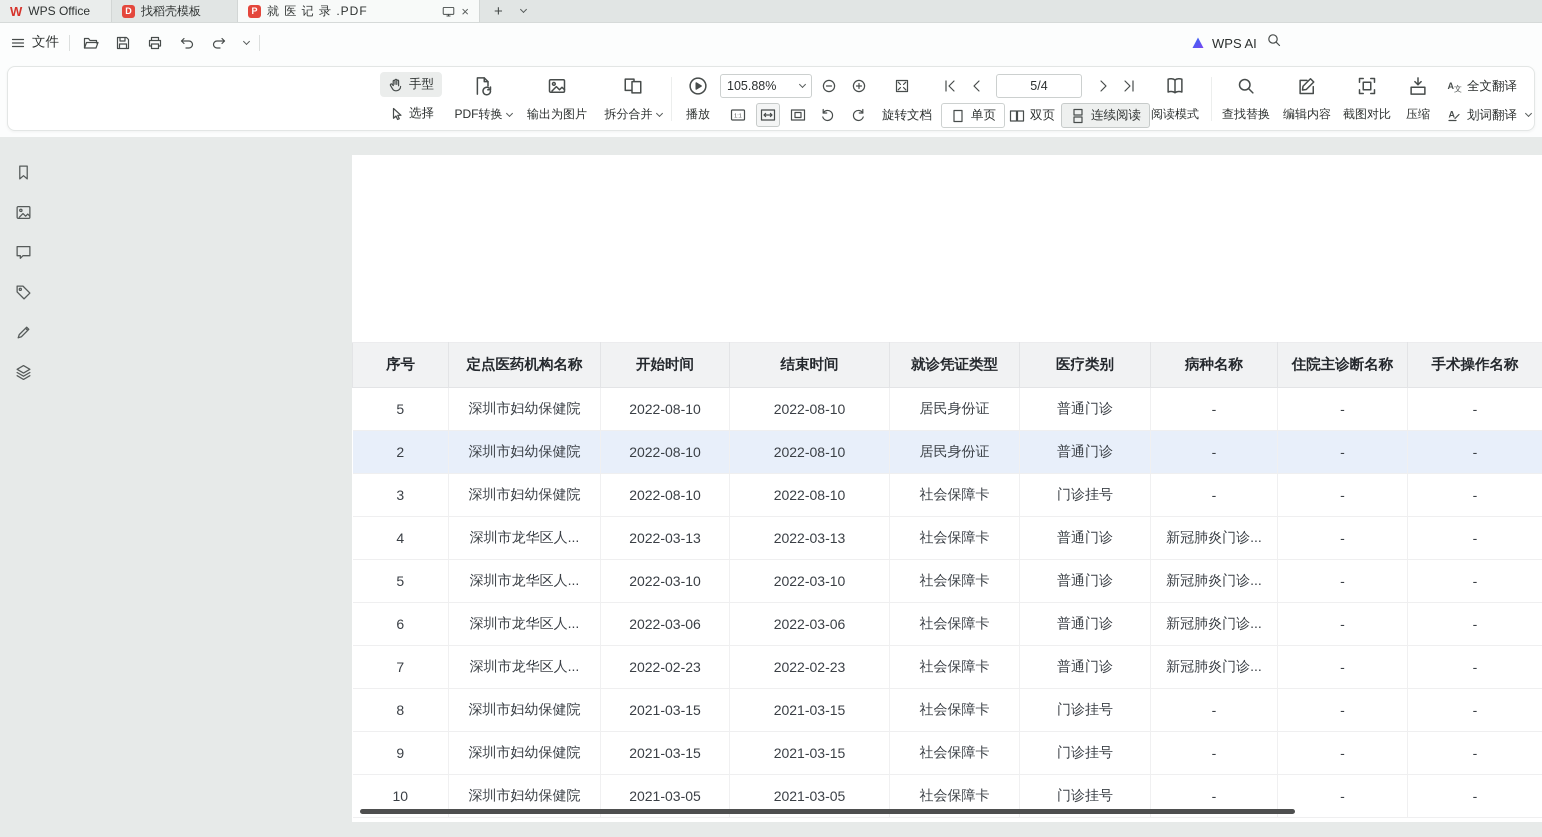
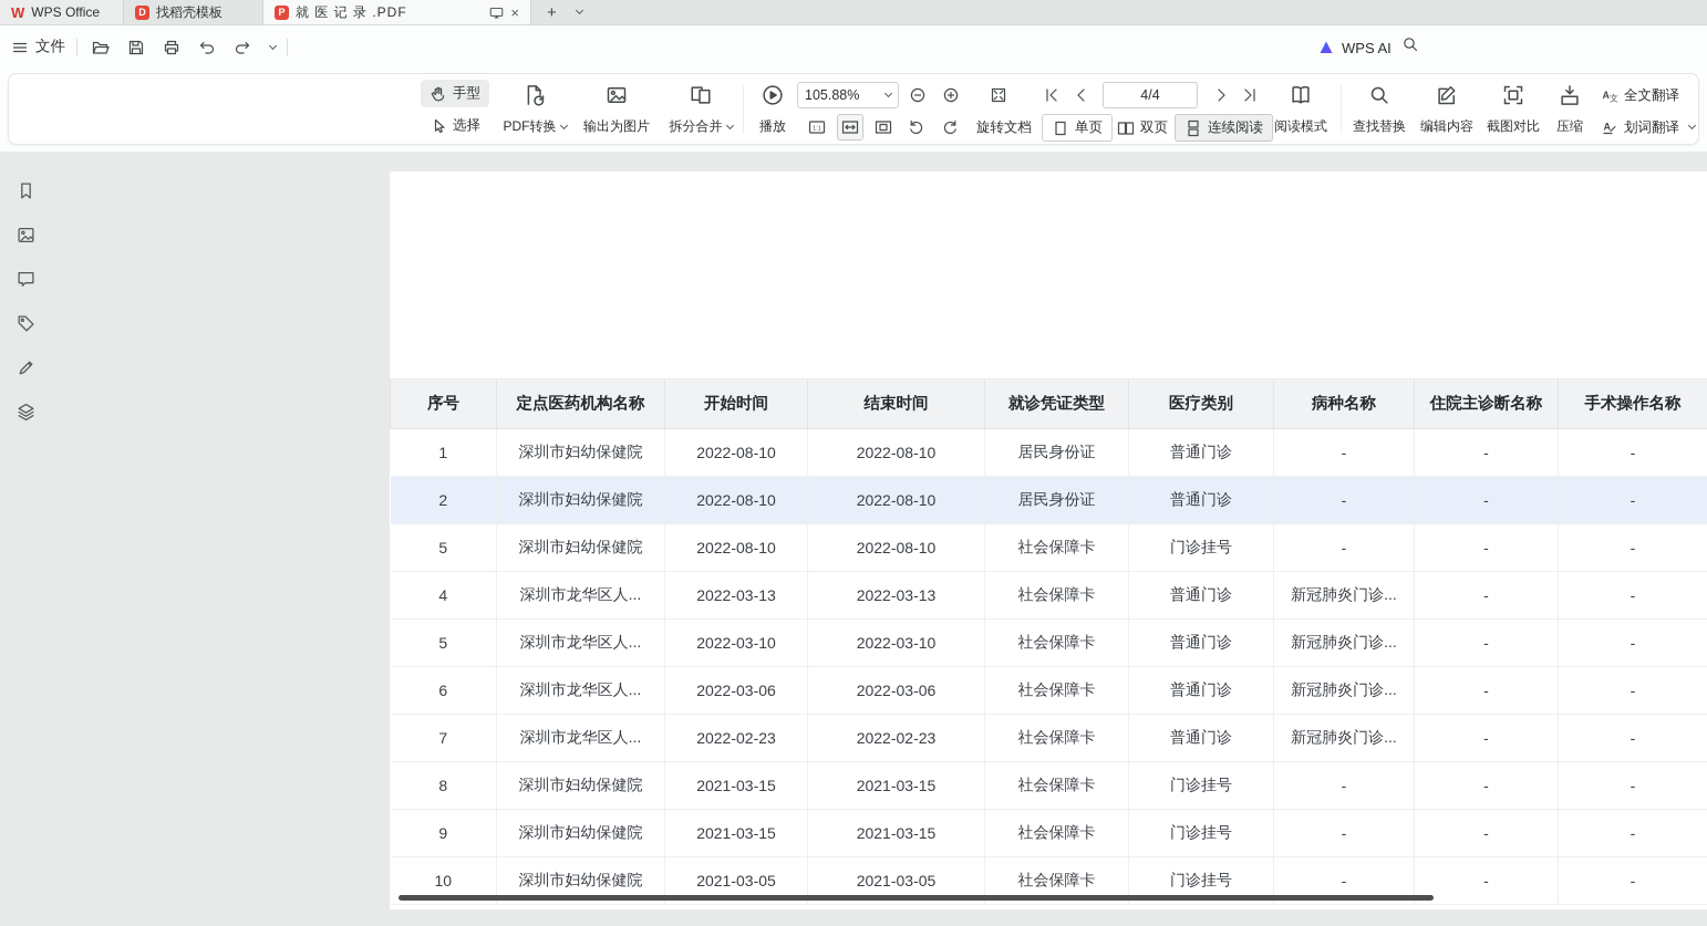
  W
  WPS Office
  D
  找稻壳模板
  P
  就 医 记 录 .PDF
  ×
  +
  文件
  WPS AI
  手型
  选择
  PDF转换
  输出为图片
  拆分合并
  播放
  105.88%
  旋转文档
- 5/4
+ 4/4
  单页
  双页
  连续阅读
  阅读模式
  查找替换
  编辑内容
  截图对比
  压缩
  A
  文
  全文翻译
  A
  划词翻译
  序号	定点医药机构名称	开始时间	结束时间	就诊凭证类型	医疗类别	病种名称	住院主诊断名称	手术操作名称
- 5	深圳市妇幼保健院	2022-08-10	2022-08-10	居民身份证	普通门诊	-	-	-
+ 1	深圳市妇幼保健院	2022-08-10	2022-08-10	居民身份证	普通门诊	-	-	-
  2	深圳市妇幼保健院	2022-08-10	2022-08-10	居民身份证	普通门诊	-	-	-
- 3	深圳市妇幼保健院	2022-08-10	2022-08-10	社会保障卡	门诊挂号	-	-	-
+ 5	深圳市妇幼保健院	2022-08-10	2022-08-10	社会保障卡	门诊挂号	-	-	-
  4	深圳市龙华区人...	2022-03-13	2022-03-13	社会保障卡	普通门诊	新冠肺炎门诊...	-	-
  5	深圳市龙华区人...	2022-03-10	2022-03-10	社会保障卡	普通门诊	新冠肺炎门诊...	-	-
  6	深圳市龙华区人...	2022-03-06	2022-03-06	社会保障卡	普通门诊	新冠肺炎门诊...	-	-
  7	深圳市龙华区人...	2022-02-23	2022-02-23	社会保障卡	普通门诊	新冠肺炎门诊...	-	-
  8	深圳市妇幼保健院	2021-03-15	2021-03-15	社会保障卡	门诊挂号	-	-	-
  9	深圳市妇幼保健院	2021-03-15	2021-03-15	社会保障卡	门诊挂号	-	-	-
  10	深圳市妇幼保健院	2021-03-05	2021-03-05	社会保障卡	门诊挂号	-	-	-
